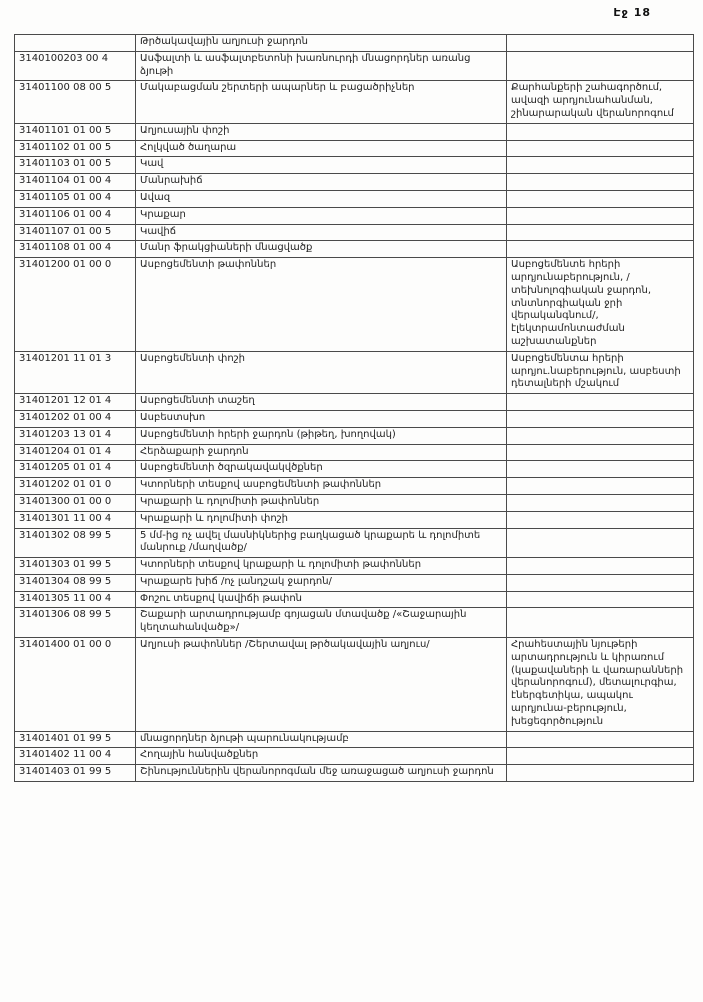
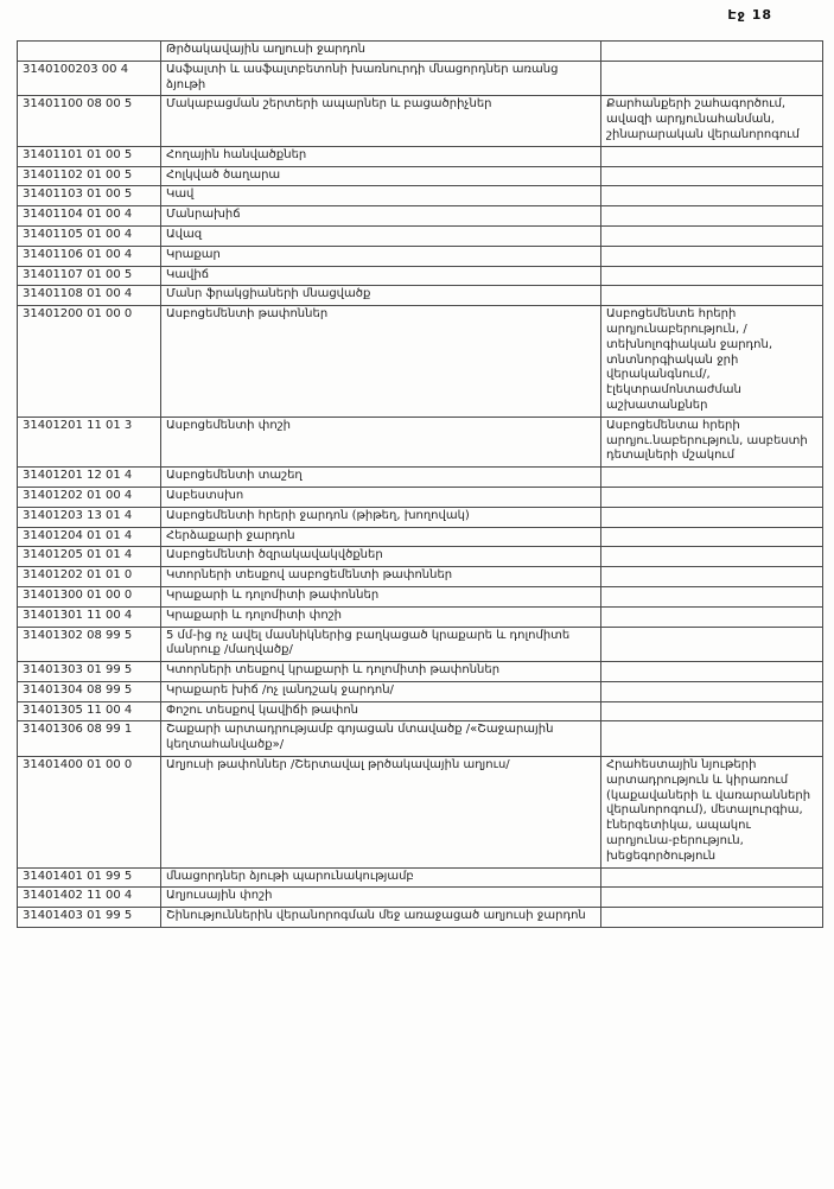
  Էջ 18
  	Թրծակավային աղյուսի ջարդոն
  3140100203 00 4	Ասֆալտի և ասֆալտբետոնի խառնուրդի մնացորդներ առանց ձյութի
  31401100 08 00 5	Մակաբացման շերտերի ապարներ և բացածրիչներ	Քարհանքերի շահագործում, ավազի արդյունահանման, շինարարական վերանորոգում
- 31401101 01 00 5	Աղյուսային փոշի
+ 31401101 01 00 5	Հողային հանվածքներ
  31401102 01 00 5	Հոլկված ծաղարա
  31401103 01 00 5	Կավ
  31401104 01 00 4	Մանրախիճ
  31401105 01 00 4	Ավազ
  31401106 01 00 4	Կրաքար
  31401107 01 00 5	Կավիճ
  31401108 01 00 4	Մանր ֆրակցիաների մնացվածք
  31401200 01 00 0	Ասբոցեմենտի թափոններ	Ասբոցեմենտե հրերի արդյունաբերություն, /տեխնոլոգիական ջարդոն, տնտնորգիական ջրի վերականգնում/, էլեկտրամոնտաժման աշխատանքներ
  31401201 11 01 3	Ասբոցեմենտի փոշի	Ասբոցեմենտա հրերի արդյու.նաբերություն, ասբեստի դետալների մշակում
  31401201 12 01 4	Ասբոցեմենտի տաշեղ
  31401202 01 00 4	Ասբեստսխո
  31401203 13 01 4	Ասբոցեմենտի հրերի ջարդոն (թիթեղ, խողովակ)
  31401204 01 01 4	Հերձաքարի ջարդոն
  31401205 01 01 4	Ասբոցեմենտի ծզրակավակվծքներ
  31401202 01 01 0	Կտորների տեսքով ասբոցեմենտի թափոններ
  31401300 01 00 0	Կրաքարի և դոլոմիտի թափոններ
  31401301 11 00 4	Կրաքարի և դոլոմիտի փոշի
  31401302 08 99 5	5 մմ-ից ոչ ավել մասնիկներից բաղկացած կրաքարե և դոլոմիտե մանրուք /մաղվածք/
  31401303 01 99 5	Կտորների տեսքով կրաքարի և դոլոմիտի թափոններ
  31401304 08 99 5	Կրաքարե խիճ /ոչ լանդշակ ջարդոն/
  31401305 11 00 4	Փոշու տեսքով կավիճի թափոն
- 31401306 08 99 5	Շաքարի արտադրությամբ գոյացան մտավածք /«Շաջարային կեղտահանվածք»/
+ 31401306 08 99 1	Շաքարի արտադրությամբ գոյացան մտավածք /«Շաջարային կեղտահանվածք»/
  31401400 01 00 0	Աղյուսի թափոններ /Շերտավալ թրծակավային աղյուս/	Հրահեստային նյութերի արտադրություն և կիրառում (կաքավաների և վառարանների վերանորոգում), մետալուրգիա, էներգետիկա, ապակու արդյունա-բերություն, խեցեգործություն
  31401401 01 99 5	մնացորդներ ձյութի պարունակությամբ
- 31401402 11 00 4	Հողային հանվածքներ
+ 31401402 11 00 4	Աղյուսային փոշի
  31401403 01 99 5	Շինություններին վերանորոգման մեջ առաջացած աղյուսի ջարդոն
